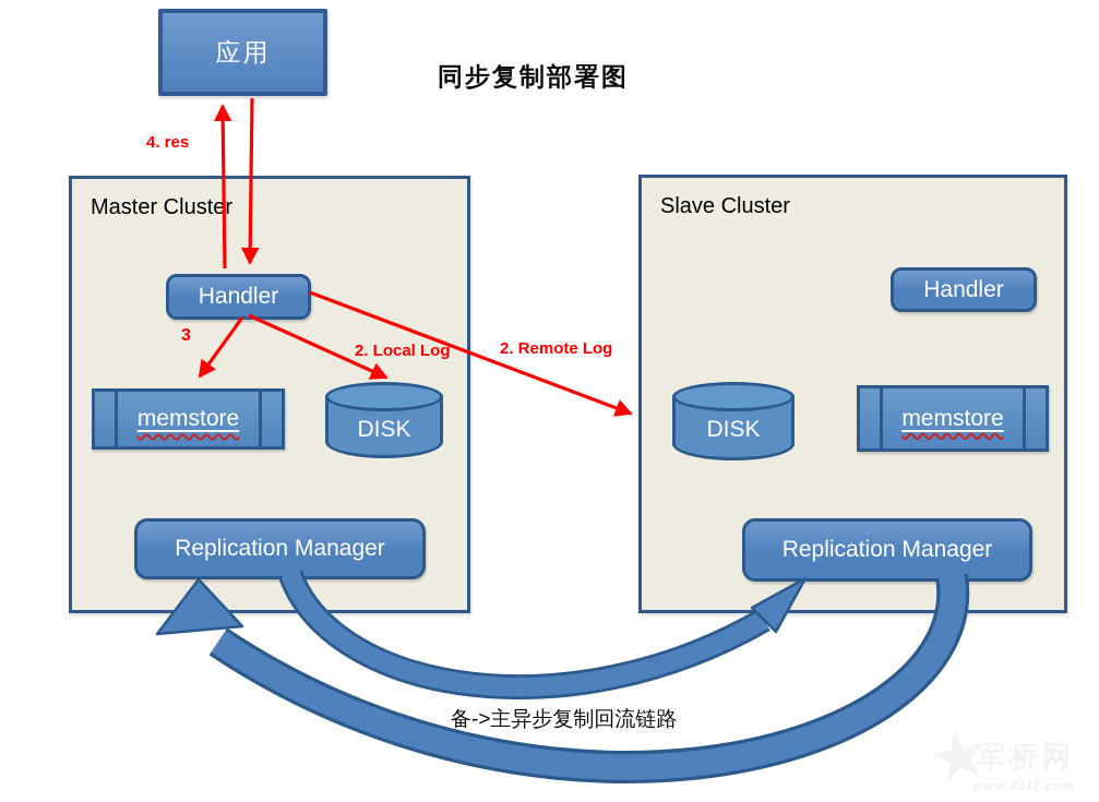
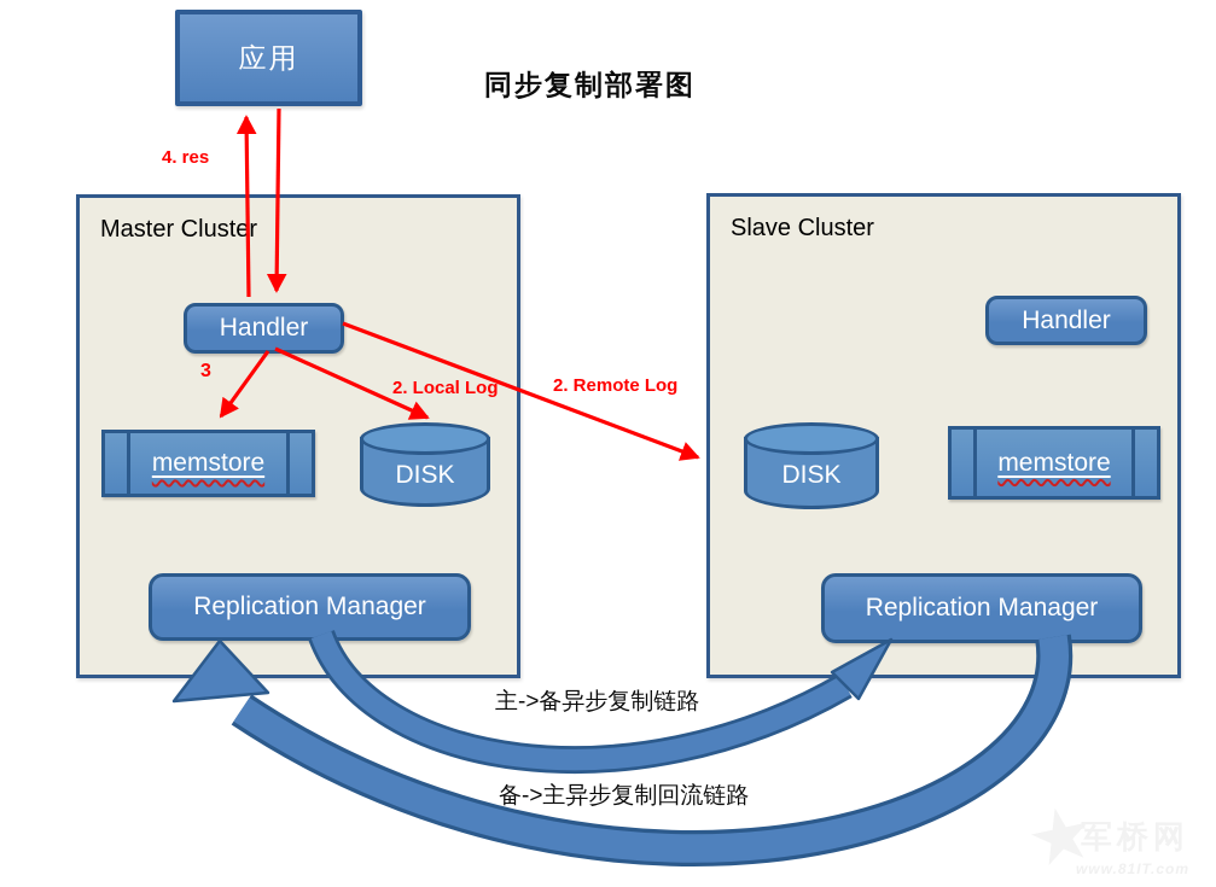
  同步复制部署图
  应用
  Master Cluster
  Handler
  memstore
  DISK
  Replication Manager
  Slave Cluster
  Handler
  DISK
  memstore
  Replication Manager
  4. res
  3
  2. Local Log
  2. Remote Log
+ 主->备异步复制链路
  备->主异步复制回流链路
